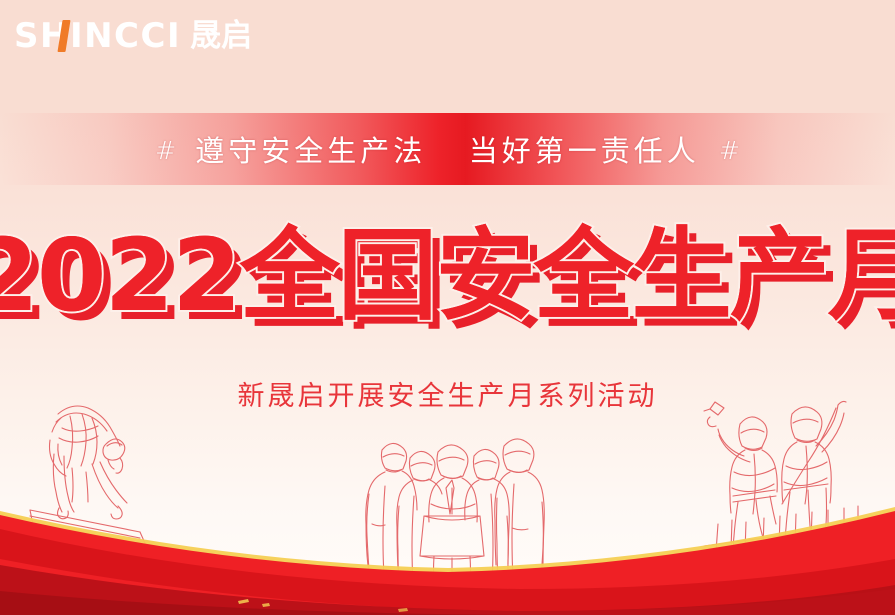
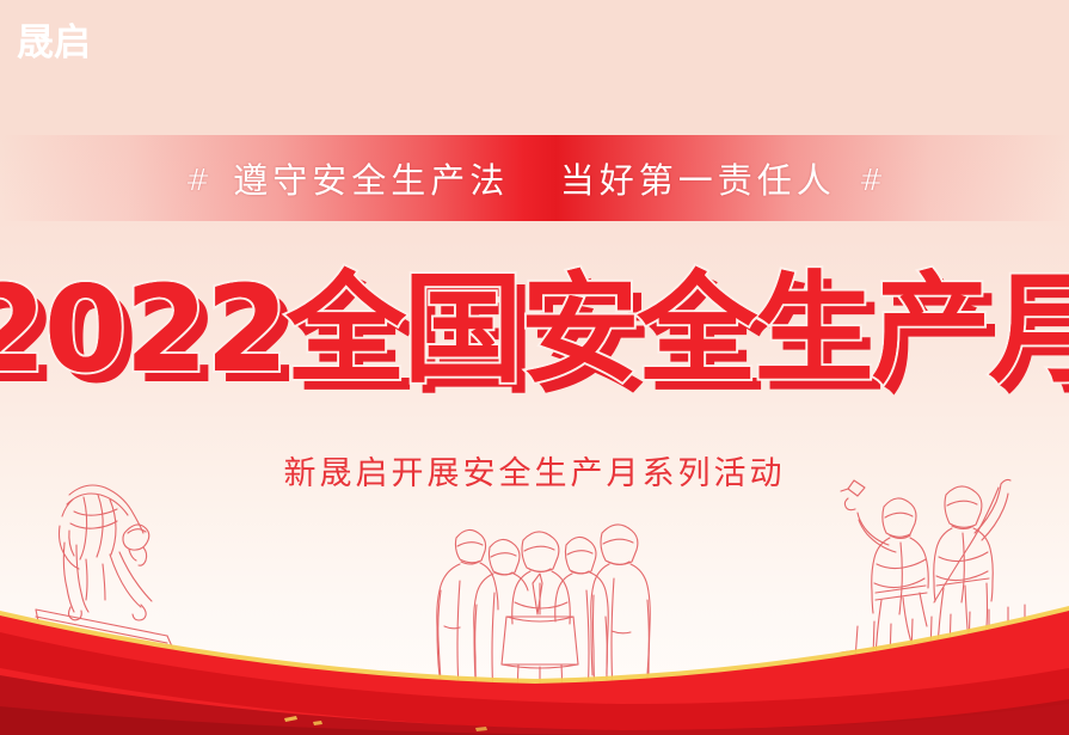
- SHINCCI
  晟启
  # 遵守安全生产法 当好第一责任人 #
  2022全国安全生产月
  新晟启开展安全生产月系列活动
